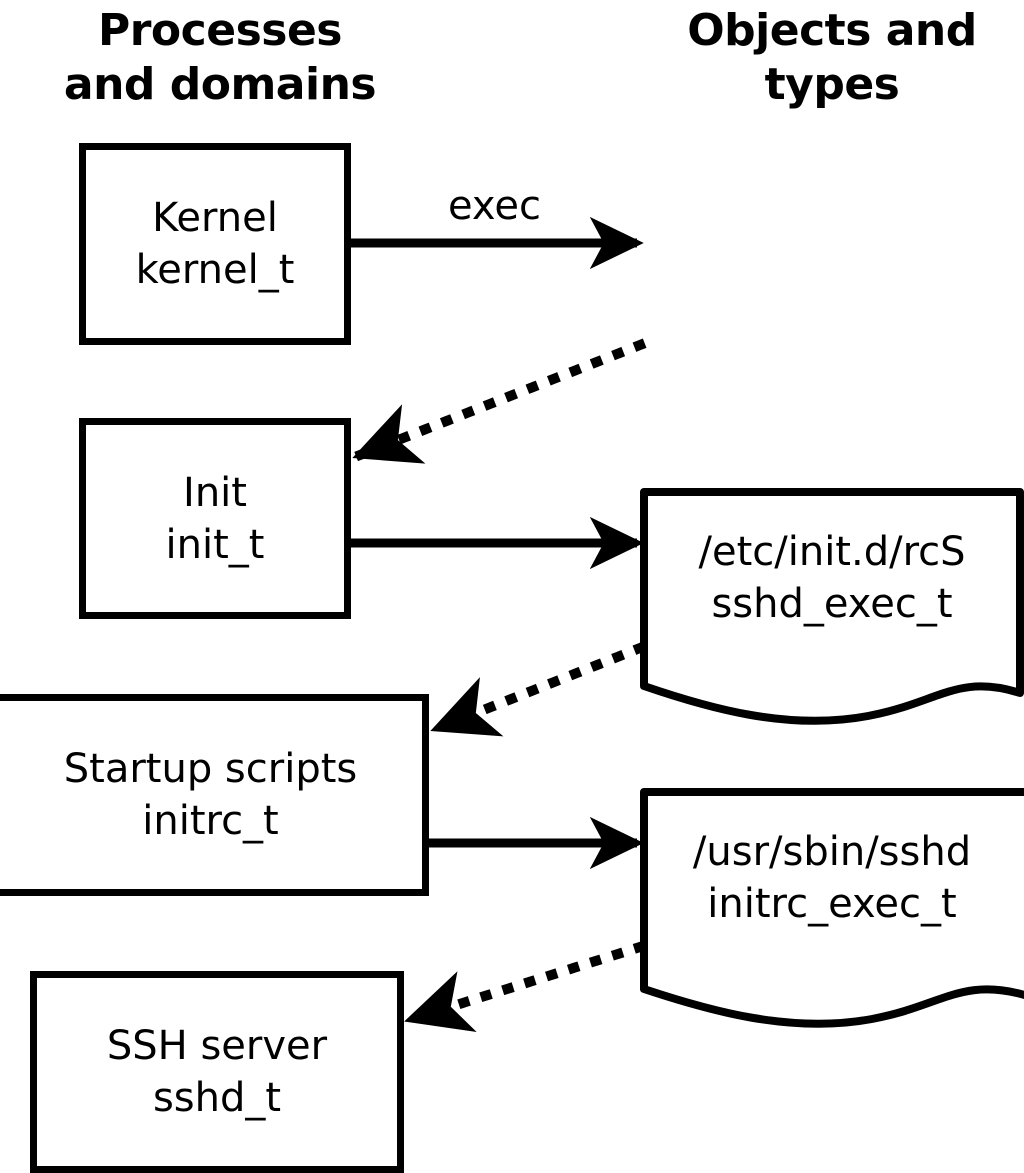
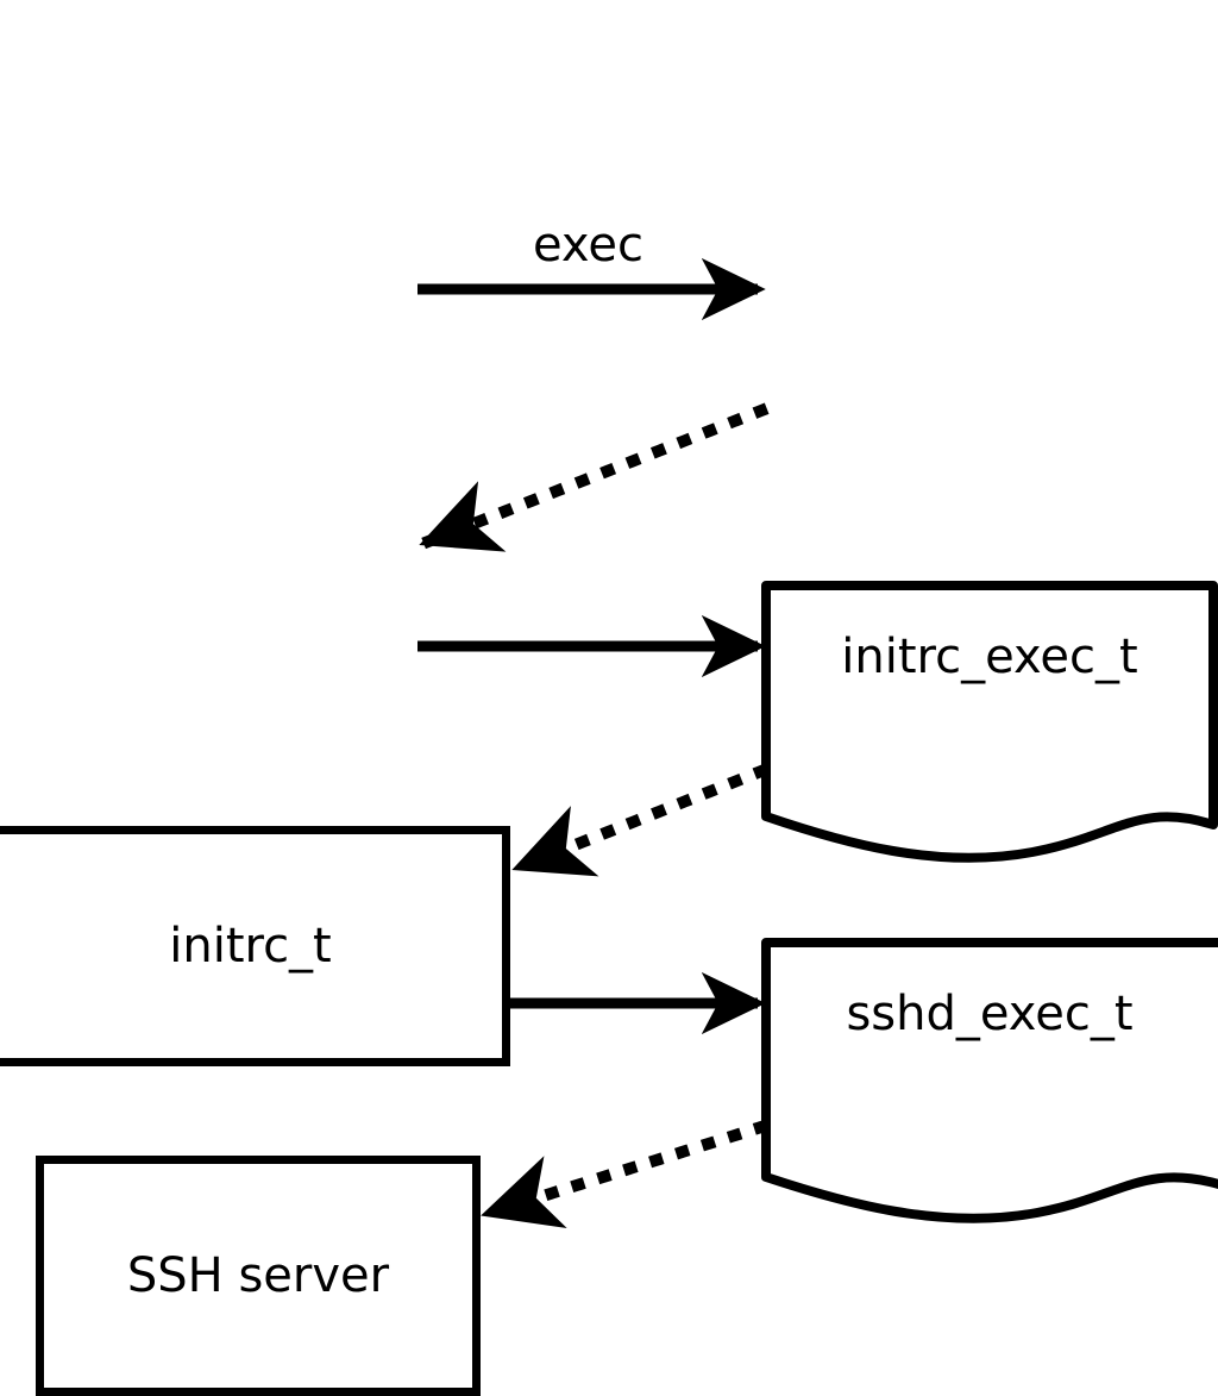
- Processes
- and domains
- Objects and
- types
  exec
- Kernel
- kernel_t
- Init
- init_t
- Startup scripts
  initrc_t
  SSH server
- sshd_t
- /etc/init.d/rcS
- sshd_exec_t
+ initrc_exec_t
- /usr/sbin/sshd
- initrc_exec_t
+ sshd_exec_t
